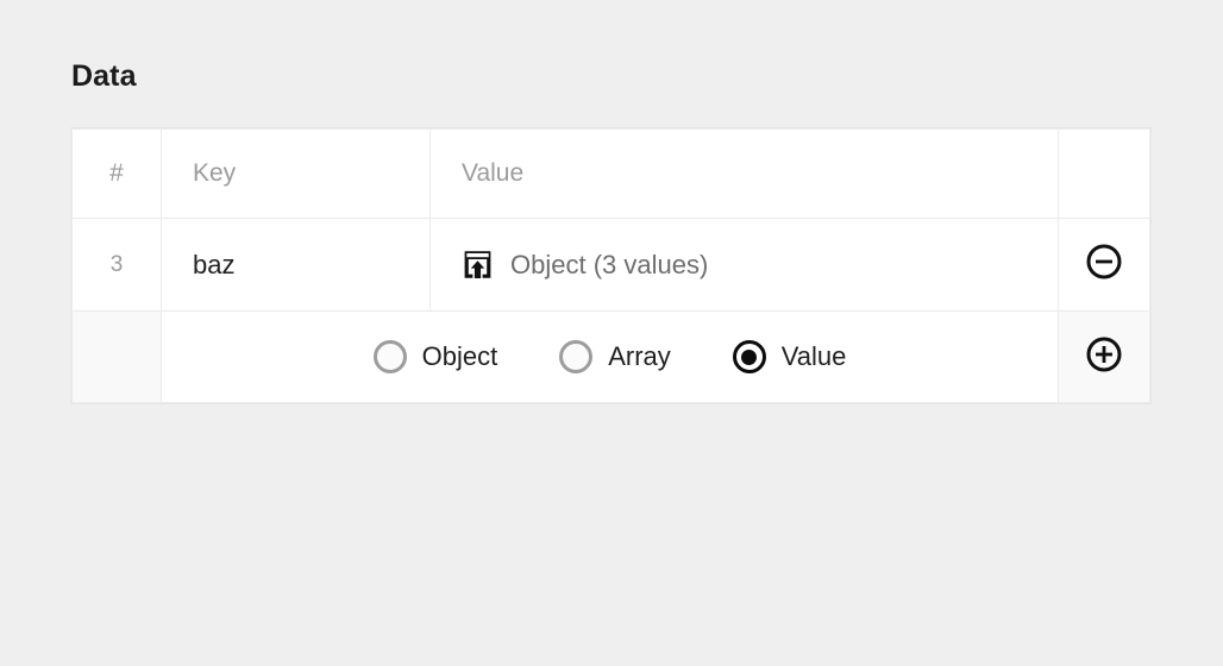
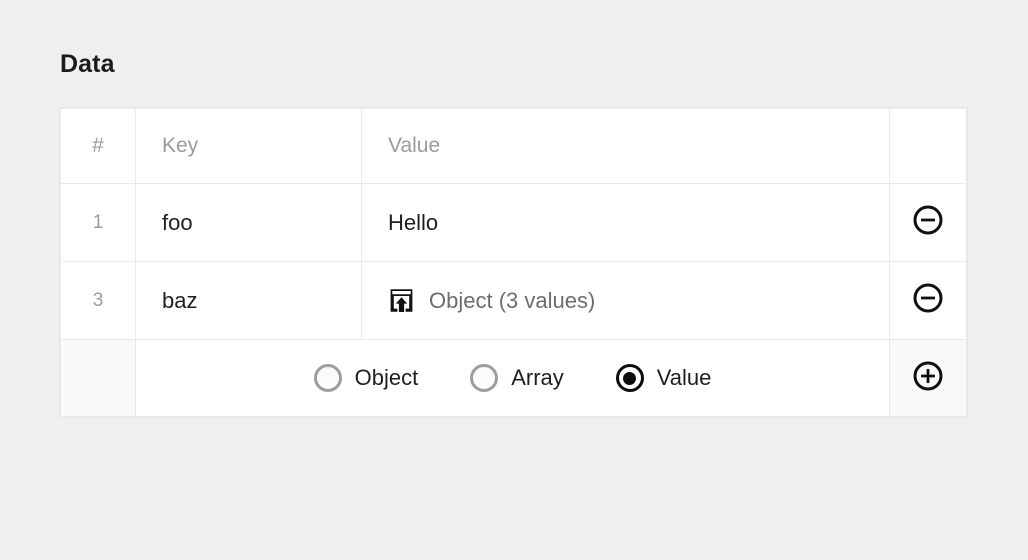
  Data
  #	Key	Value
+ 1	foo	Hello
  3	baz	Object (3 values)
  	Object Array Value
